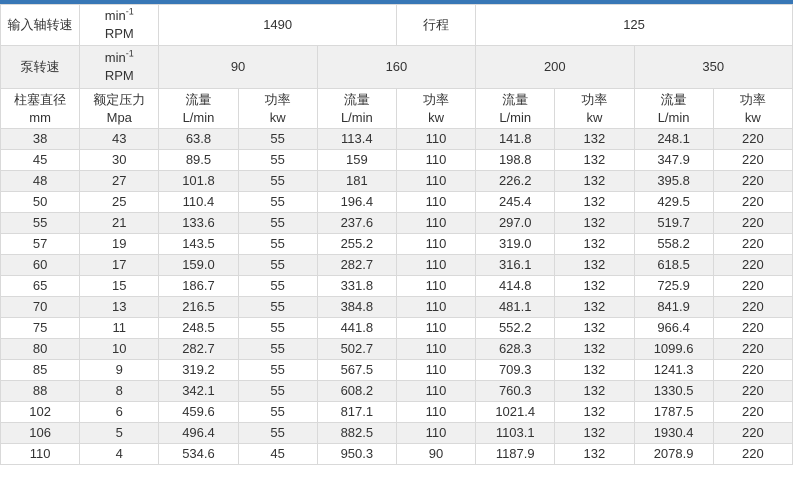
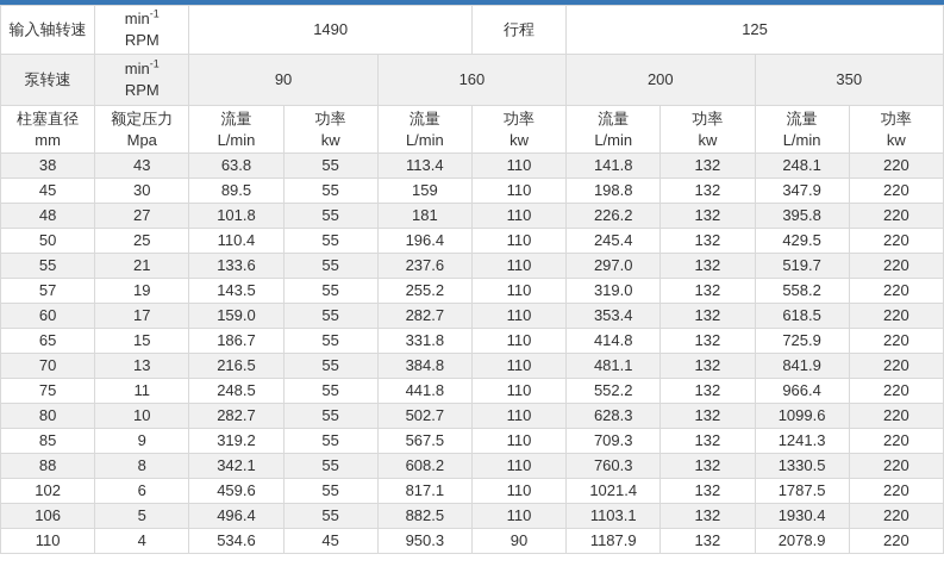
  输入轴转速	min-1RPM	1490	行程	125
  泵转速	min-1RPM	90	160	200	350
  柱塞直径mm	额定压力Mpa	流量L/min	功率kw	流量L/min	功率kw	流量L/min	功率kw	流量L/min	功率kw
  38	43	63.8	55	113.4	110	141.8	132	248.1	220
  45	30	89.5	55	159	110	198.8	132	347.9	220
  48	27	101.8	55	181	110	226.2	132	395.8	220
  50	25	110.4	55	196.4	110	245.4	132	429.5	220
  55	21	133.6	55	237.6	110	297.0	132	519.7	220
  57	19	143.5	55	255.2	110	319.0	132	558.2	220
- 60	17	159.0	55	282.7	110	316.1	132	618.5	220
+ 60	17	159.0	55	282.7	110	353.4	132	618.5	220
  65	15	186.7	55	331.8	110	414.8	132	725.9	220
  70	13	216.5	55	384.8	110	481.1	132	841.9	220
  75	11	248.5	55	441.8	110	552.2	132	966.4	220
  80	10	282.7	55	502.7	110	628.3	132	1099.6	220
  85	9	319.2	55	567.5	110	709.3	132	1241.3	220
  88	8	342.1	55	608.2	110	760.3	132	1330.5	220
  102	6	459.6	55	817.1	110	1021.4	132	1787.5	220
  106	5	496.4	55	882.5	110	1103.1	132	1930.4	220
  110	4	534.6	45	950.3	90	1187.9	132	2078.9	220
